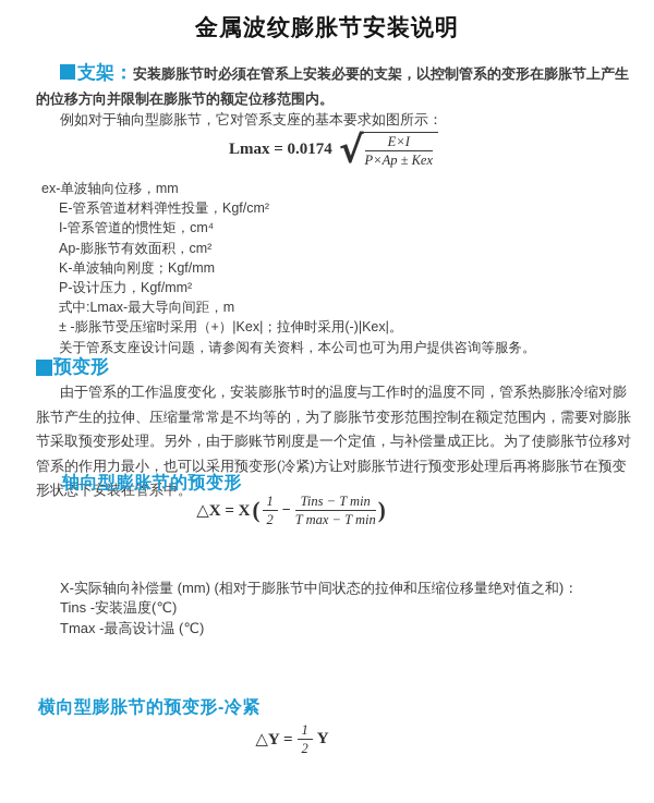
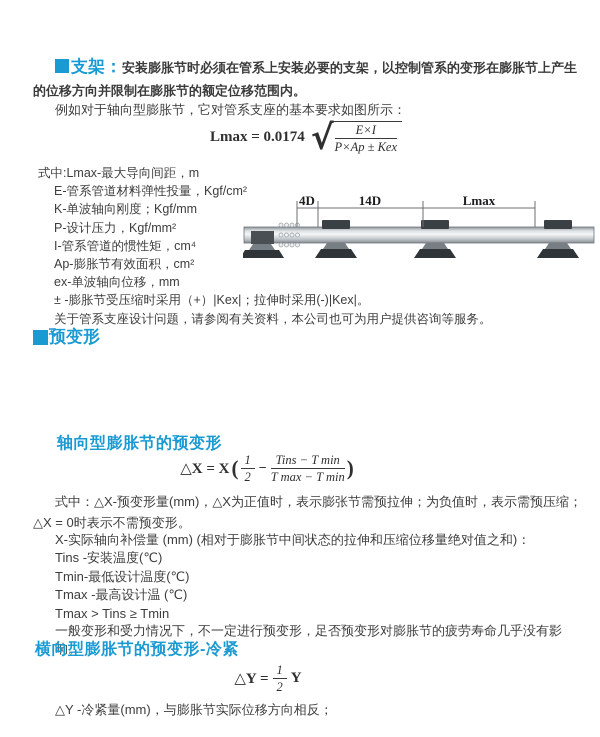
- 金属波纹膨胀节安装说明
  支架：安装膨胀节时必须在管系上安装必要的支架，以控制管系的变形在膨胀节上产生的位移方向并限制在膨胀节的额定位移范围内。
  例如对于轴向型膨胀节，它对管系支座的基本要求如图所示：
  Lmax = 0.0174
  √
  E×I
  P×Ap ± Kex
- ex-单波轴向位移，mm
+ 式中:Lmax-最大导向间距，m
  E-管系管道材料弹性投量，Kgf/cm²
- I-管系管道的惯性矩，cm⁴
+ K-单波轴向刚度；Kgf/mm
- Ap-膨胀节有效面积，cm²
+ P-设计压力，Kgf/mm²
- K-单波轴向刚度；Kgf/mm
+ I-管系管道的惯性矩，cm⁴
- P-设计压力，Kgf/mm²
+ Ap-膨胀节有效面积，cm²
- 式中:Lmax-最大导向间距，m
+ ex-单波轴向位移，mm
  ± -膨胀节受压缩时采用（+）|Kex|；拉伸时采用(-)|Kex|。
  关于管系支座设计问题，请参阅有关资料，本公司也可为用户提供咨询等服务。
+ 4D
+ 14D
+ Lmax
  预变形
- 由于管系的工作温度变化，安装膨胀节时的温度与工作时的温度不同，管系热膨胀冷缩对膨胀节产生的拉伸、压缩量常常是不均等的，为了膨胀节变形范围控制在额定范围内，需要对膨胀节采取预变形处理。另外，由于膨账节刚度是一个定值，与补偿量成正比。为了使膨胀节位移对管系的作用力最小，也可以采用预变形(冷紧)方让对膨胀节进行预变形处理后再将膨胀节在预变形状态下安装在管系中。
  轴向型膨胀节的预变形
  △X = X
  (
  1
  2
  −
  Tins − T min
  T max − T min
  )
+ 式中：△X-预变形量(mm)，△X为正值时，表示膨张节需预拉伸；为负值时，表示需预压缩；△X = 0时表示不需预变形。
  X-实际轴向补偿量 (mm) (相对于膨胀节中间状态的拉伸和压缩位移量绝对值之和)：
  Tins -安装温度(℃)
+ Tmin-最低设计温度(℃)
  Tmax -最高设计温 (℃)
+ Tmax > Tins ≥ Tmin
+ 一般变形和受力情况下，不一定进行预变形，足否预变形对膨胀节的疲劳寿命几乎没有影响。
  横向型膨胀节的预变形-冷紧
  △Y =
  1
  2
  Y
+ △Y -冷紧量(mm)，与膨胀节实际位移方向相反；
